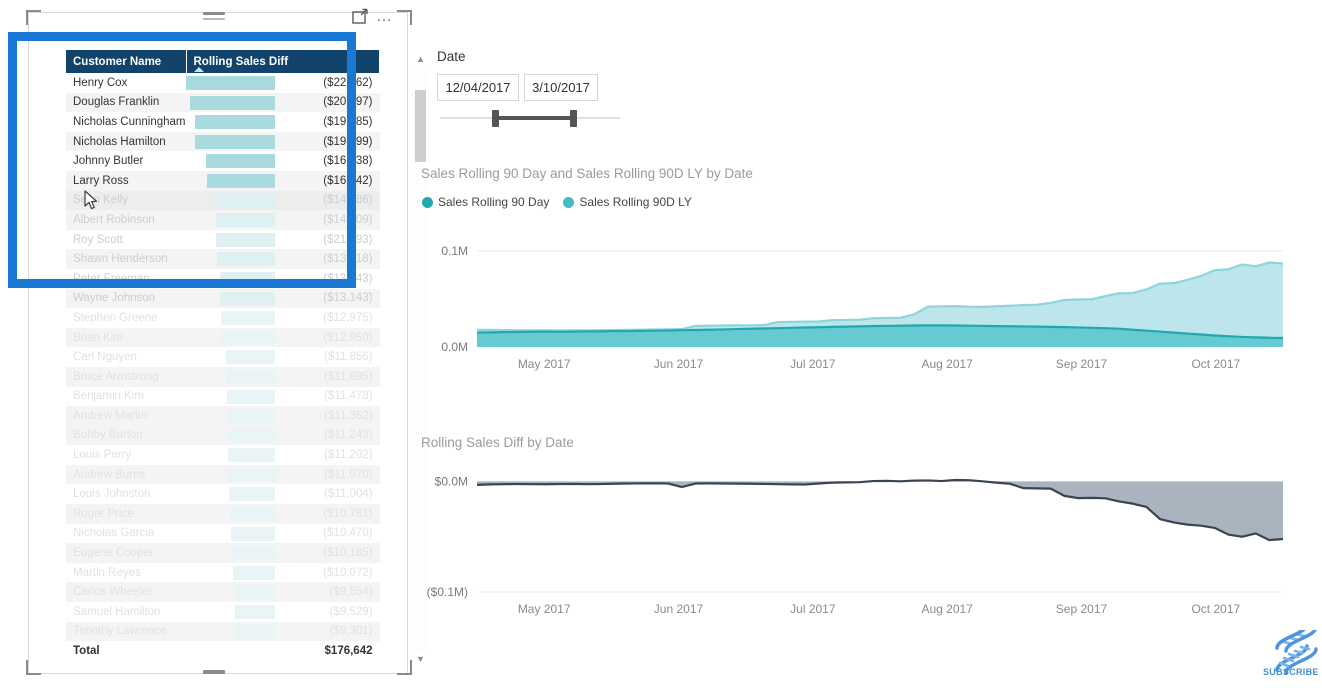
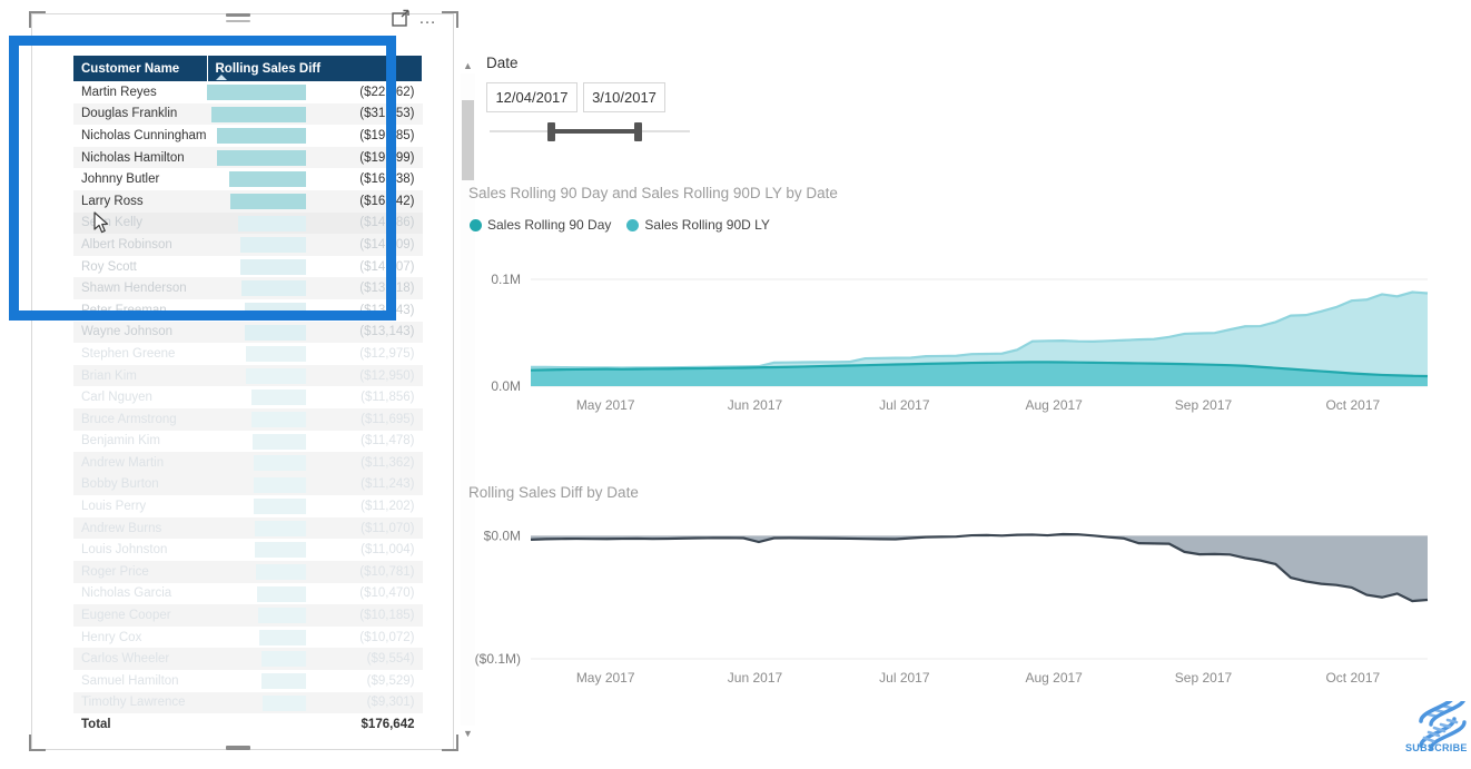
  Customer Name	Rolling Sales Diff
- Henry Cox		($22,162)
+ Martin Reyes		($22,162)
- Douglas Franklin		($20,397)
+ Douglas Franklin		($31,453)
  Nicholas Cunningham		($19,185)
  Nicholas Hamilton		($19,099)
  Johnny Butler		($16,638)
  Larry Ross		($16,442)
  Sen Kelly		($14,586)
  Albert Robinson		($14,109)
- Roy Scott		($21,793)
+ Roy Scott		($14,107)
  Shawn Henderson		($13,818)
  Peter Freeman		($13,143)
  Wayne Johnson		($13,143)
  Stephen Greene		($12,975)
  Carl Nguyen		($11,856)
  Benjamin Kim		($11,478)
  Louis Perry		($11,202)
  Louis Johnston		($11,004)
  Nicholas Garcia		($10,470)
- Martin Reyes		($10,072)
+ Henry Cox		($10,072)
  Samuel Hamilton		($9,529)
  Total		$176,642
  ▲
  ▼
  …
  Date
  12/04/2017
  3/10/2017
  Sales Rolling 90 Day and Sales Rolling 90D LY by Date
  Sales Rolling 90 Day
  Sales Rolling 90D LY
  0.1M
  0.0M
  May 2017
  Jun 2017
  Jul 2017
  Aug 2017
  Sep 2017
  Oct 2017
  Rolling Sales Diff by Date
  $0.0M
  ($0.1M)
  May 2017
  Jun 2017
  Jul 2017
  Aug 2017
  Sep 2017
  Oct 2017
  SUBSCRIBE
